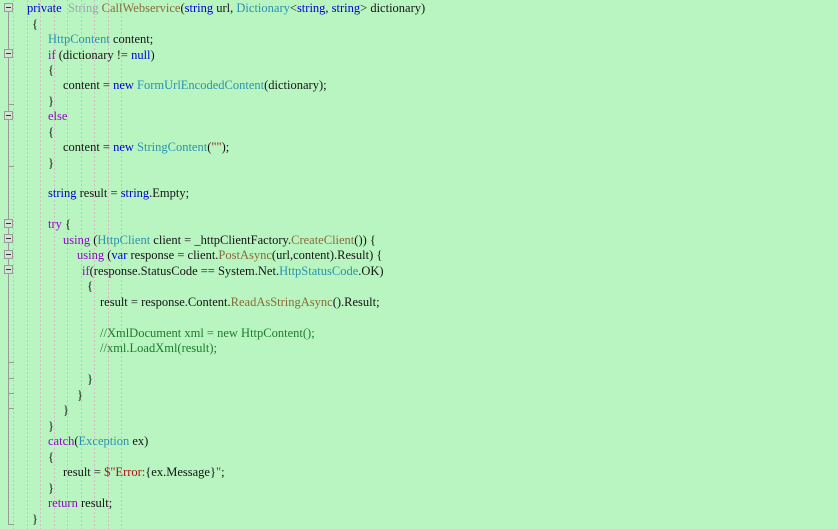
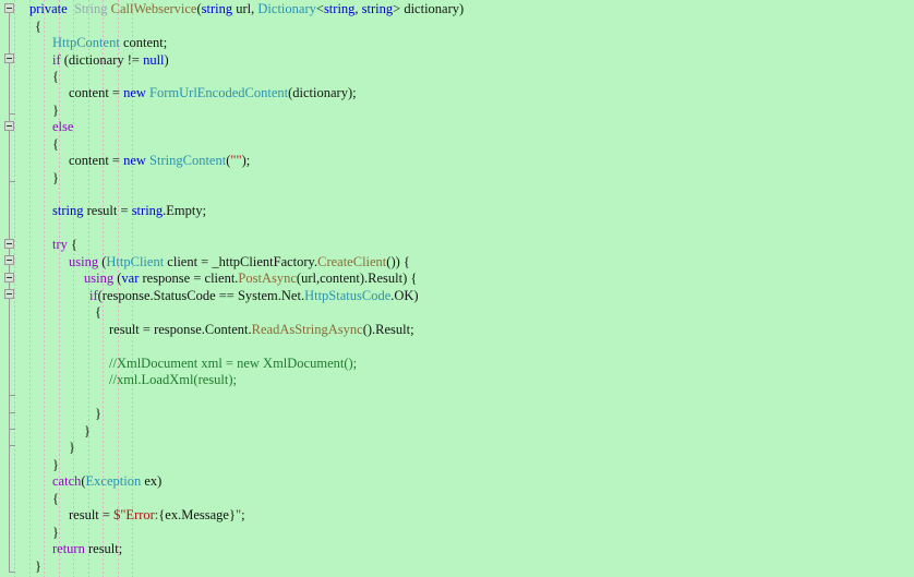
  private String CallWebservice(string url, Dictionary<string, string> dictionary)
  {
  HttpContent content;
  if (dictionary != null)
  {
  content = new FormUrlEncodedContent(dictionary);
  }
  else
  {
  content = new StringContent("");
  }
  string result = string.Empty;
  try {
  using (HttpClient client = _httpClientFactory.CreateClient()) {
  using (var response = client.PostAsync(url,content).Result) {
  if(response.StatusCode == System.Net.HttpStatusCode.OK)
  {
  result = response.Content.ReadAsStringAsync().Result;
- //XmlDocument xml = new HttpContent();
+ //XmlDocument xml = new XmlDocument();
  //xml.LoadXml(result);
  }
  }
  }
  }
  catch(Exception ex)
  {
  result = $"Error:{ex.Message}";
  }
  return result;
  }
